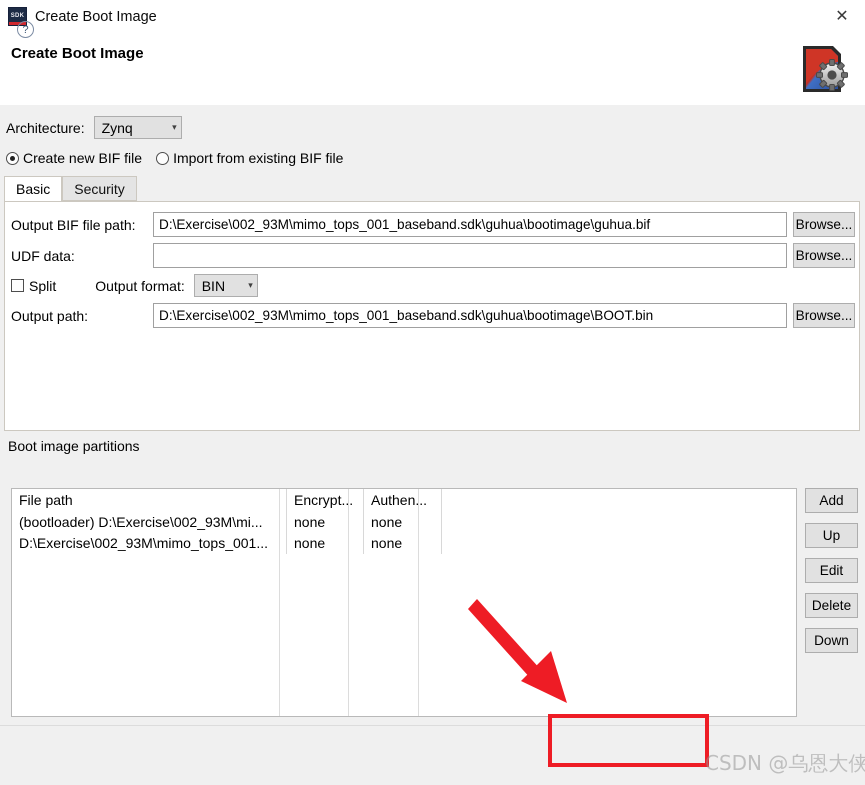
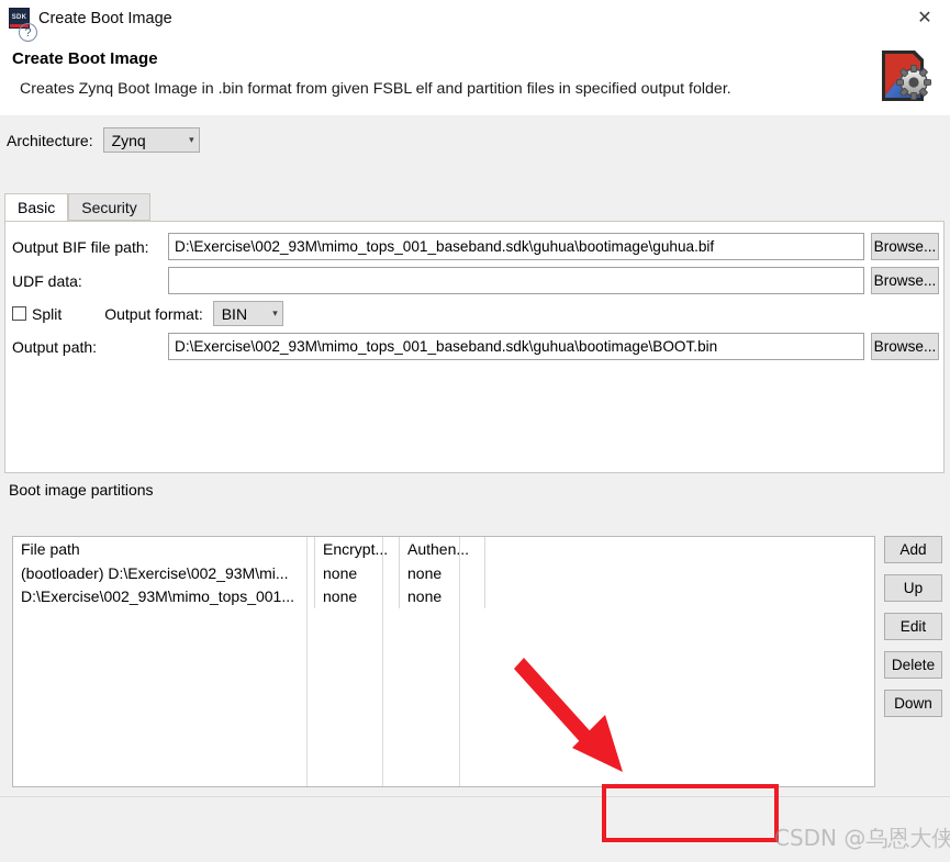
  Create Boot Image
  ✕
  Create Boot Image
+ Creates Zynq Boot Image in .bin format from given FSBL elf and partition files in specified output folder.
  Architecture:
  Zynq
  ▾
- Create new BIF file
- Import from existing BIF file
  Basic
  Security
  Output BIF file path:
  D:\Exercise\002_93M\mimo_tops_001_baseband.sdk\guhua\bootimage\guhua.bif
  Browse...
  UDF data:
  Browse...
  Split
  Output format:
  BIN
  ▾
  Output path:
  D:\Exercise\002_93M\mimo_tops_001_baseband.sdk\guhua\bootimage\BOOT.bin
  Browse...
  Boot image partitions
  File path	Encrypt..	Authen..
  (bootloader) D:\Exercise\002_93M\mi...	none	none
  D:\Exercise\002_93M\mimo_tops_001...	none	none
  Add
  Up
  Edit
  Delete
  Down
  ?
  CSDN @乌恩大侠
